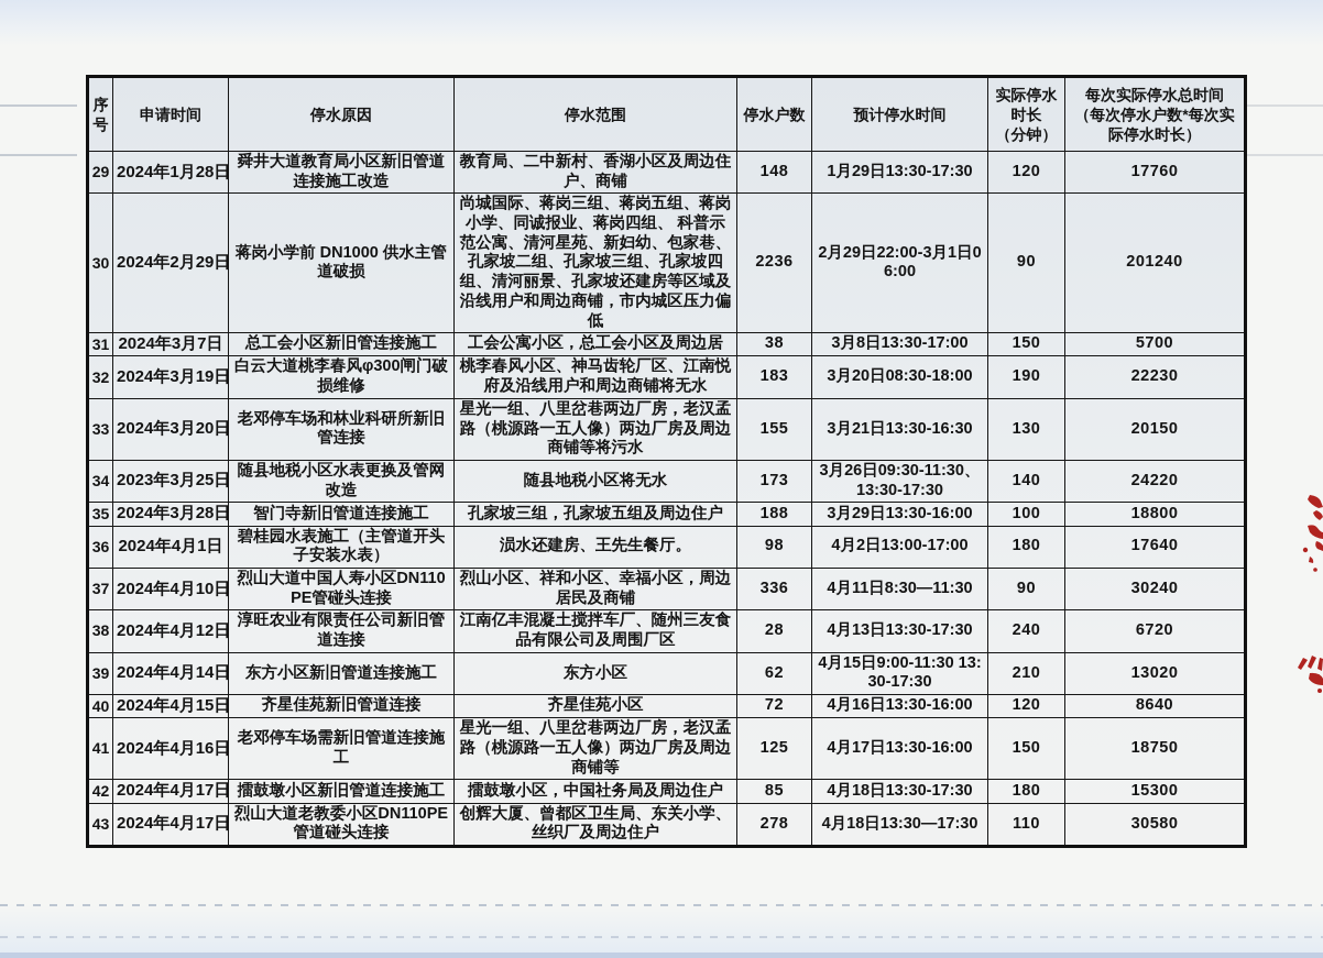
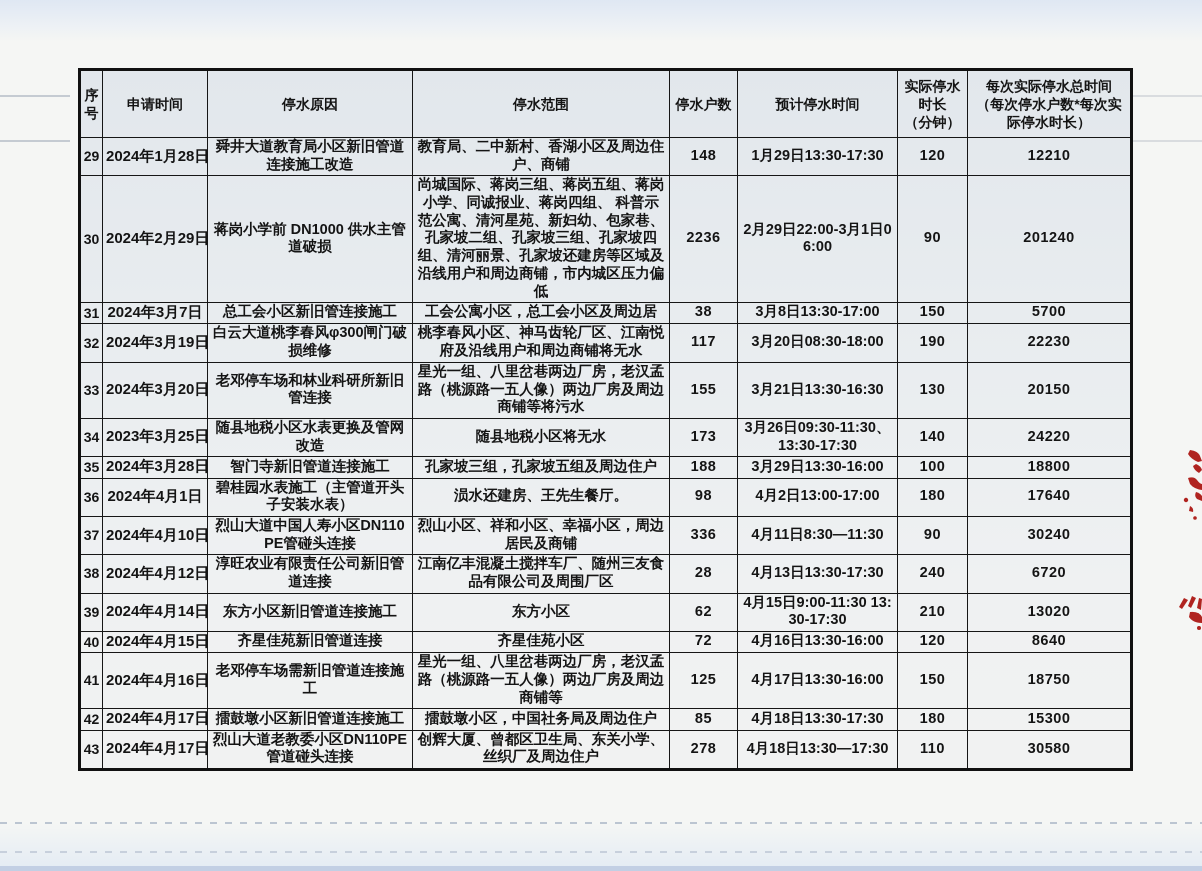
  序 号	申请时间	停水原因	停水范围	停水户数	预计停水时间	实际停水 时长 （分钟）	每次实际停水总时间 （每次停水户数*每次实 际停水时长）
- 29	2024年1月28日	舜井大道教育局小区新旧管道连接施工改造	教育局、二中新村、香湖小区及周边住户、商铺	148	1月29日13:30-17:30	120	17760
+ 29	2024年1月28日	舜井大道教育局小区新旧管道连接施工改造	教育局、二中新村、香湖小区及周边住户、商铺	148	1月29日13:30-17:30	120	12210
  30	2024年2月29日	蒋岗小学前 DN1000 供水主管道破损	尚城国际、蒋岗三组、蒋岗五组、蒋岗小学、同诚报业、蒋岗四组、 科普示范公寓、清河星苑、新妇幼、包家巷、孔家坡二组、孔家坡三组、孔家坡四组、清河丽景、孔家坡还建房等区域及沿线用户和周边商铺，市内城区压力偏低	2236	2月29日22:00-3月1日06:00	90	201240
  31	2024年3月7日	总工会小区新旧管连接施工	工会公寓小区，总工会小区及周边居	38	3月8日13:30-17:00	150	5700
- 32	2024年3月19日	白云大道桃李春风φ300闸门破损维修	桃李春风小区、神马齿轮厂区、江南悦府及沿线用户和周边商铺将无水	183	3月20日08:30-18:00	190	22230
+ 32	2024年3月19日	白云大道桃李春风φ300闸门破损维修	桃李春风小区、神马齿轮厂区、江南悦府及沿线用户和周边商铺将无水	117	3月20日08:30-18:00	190	22230
  33	2024年3月20日	老邓停车场和林业科研所新旧管连接	星光一组、八里岔巷两边厂房，老汉孟路（桃源路一五人像）两边厂房及周边商铺等将污水	155	3月21日13:30-16:30	130	20150
  34	2023年3月25日	随县地税小区水表更换及管网改造	随县地税小区将无水	173	3月26日09:30-11:30、13:30-17:30	140	24220
  35	2024年3月28日	智门寺新旧管道连接施工	孔家坡三组，孔家坡五组及周边住户	188	3月29日13:30-16:00	100	18800
  36	2024年4月1日	碧桂园水表施工（主管道开头子安装水表）	涢水还建房、王先生餐厅。	98	4月2日13:00-17:00	180	17640
  37	2024年4月10日	烈山大道中国人寿小区DN110PE管碰头连接	烈山小区、祥和小区、幸福小区，周边居民及商铺	336	4月11日8:30—11:30	90	30240
  38	2024年4月12日	淳旺农业有限责任公司新旧管道连接	江南亿丰混凝土搅拌车厂、随州三友食品有限公司及周围厂区	28	4月13日13:30-17:30	240	6720
  39	2024年4月14日	东方小区新旧管道连接施工	东方小区	62	4月15日9:00-11:30 13:30-17:30	210	13020
  40	2024年4月15日	齐星佳苑新旧管道连接	齐星佳苑小区	72	4月16日13:30-16:00	120	8640
  41	2024年4月16日	老邓停车场需新旧管道连接施工	星光一组、八里岔巷两边厂房，老汉孟路（桃源路一五人像）两边厂房及周边商铺等	125	4月17日13:30-16:00	150	18750
  42	2024年4月17日	擂鼓墩小区新旧管道连接施工	擂鼓墩小区，中国社务局及周边住户	85	4月18日13:30-17:30	180	15300
  43	2024年4月17日	烈山大道老教委小区DN110PE管道碰头连接	创辉大厦、曾都区卫生局、东关小学、丝织厂及周边住户	278	4月18日13:30—17:30	110	30580
